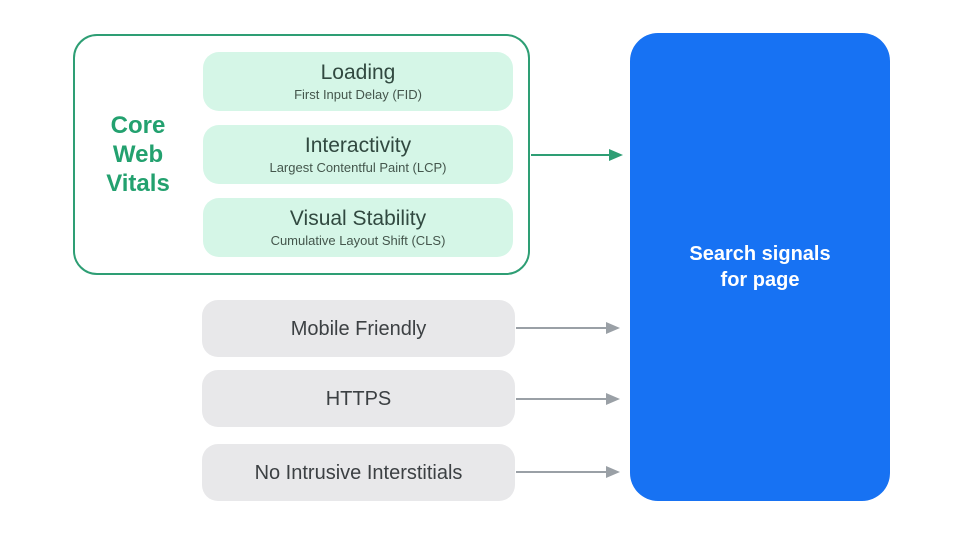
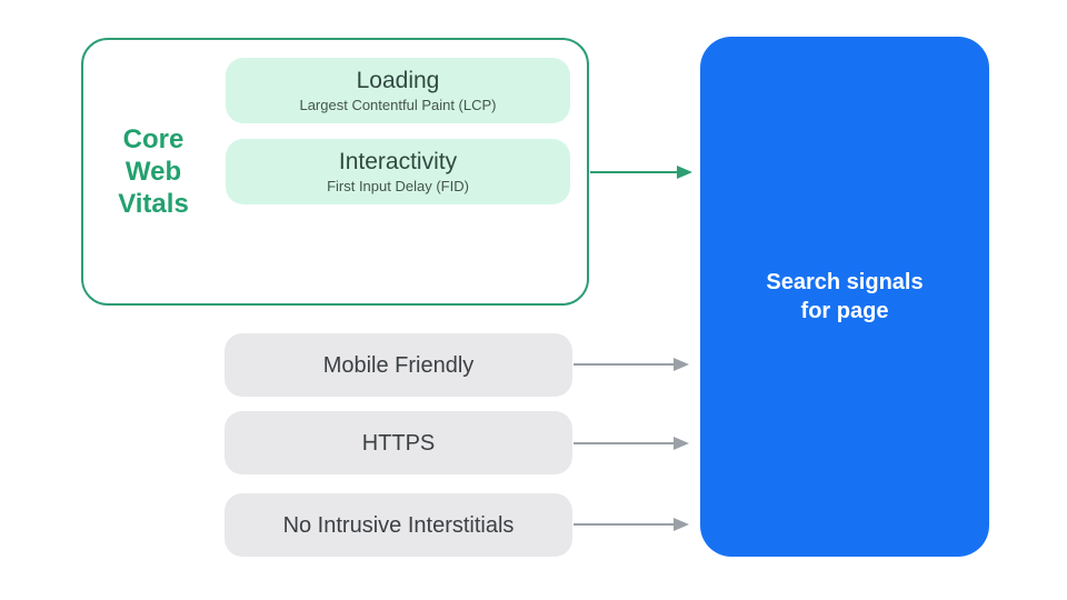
  Core Web Vitals
  Loading
- First Input Delay (FID)
+ Largest Contentful Paint (LCP)
  Interactivity
- Largest Contentful Paint (LCP)
+ First Input Delay (FID)
- Visual Stability
- Cumulative Layout Shift (CLS)
  Mobile Friendly
  HTTPS
  No Intrusive Interstitials
  Search signals
  for page
